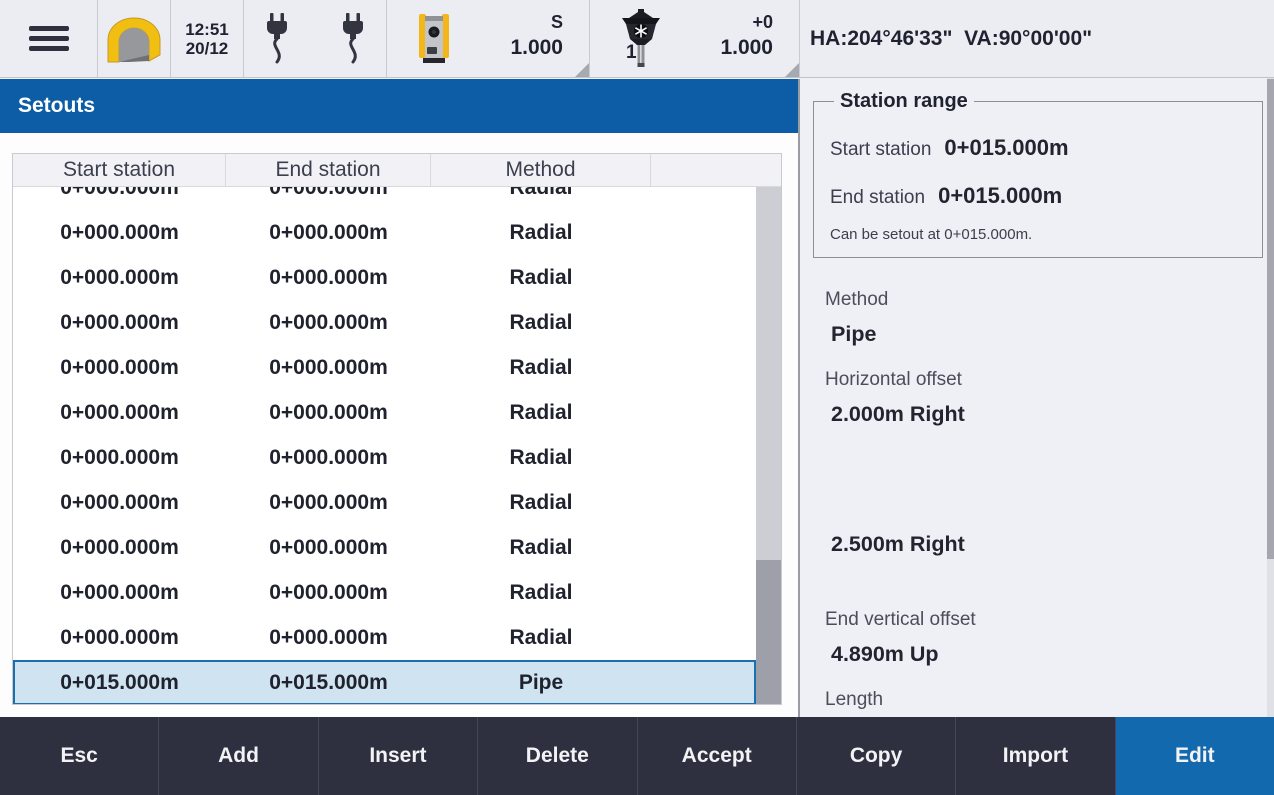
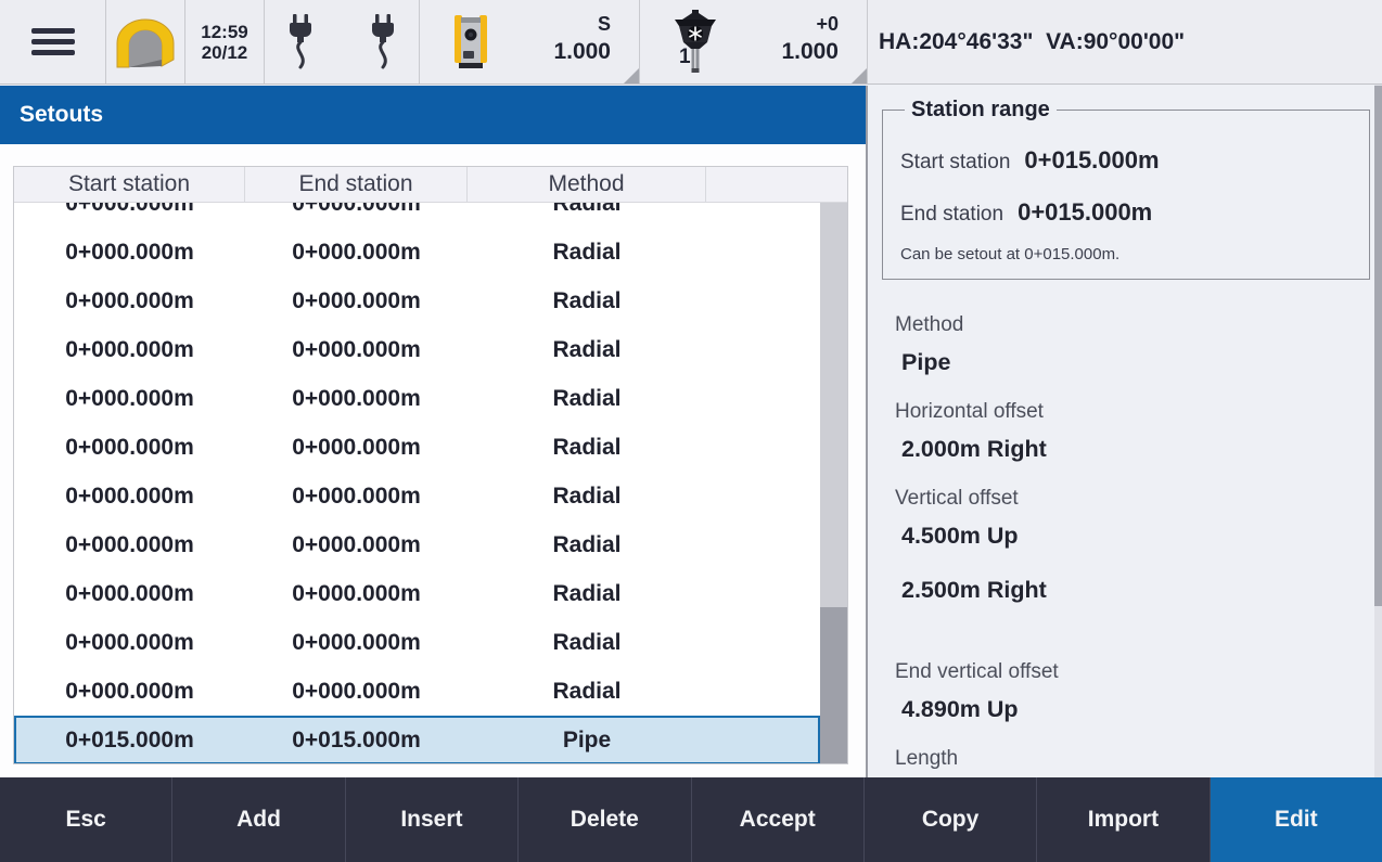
- 12:51
+ 12:59
  20/12
  S
  1.000
  1
  +0
  1.000
  HA:204°46'33" VA:90°00'00"
  Setouts
  Start station
  End station
  Method
  0+000.000m
  0+000.000m
  Radial
  0+000.000m
  0+000.000m
  Radial
  0+000.000m
  0+000.000m
  Radial
  0+000.000m
  0+000.000m
  Radial
  0+000.000m
  0+000.000m
  Radial
  0+000.000m
  0+000.000m
  Radial
  0+000.000m
  0+000.000m
  Radial
  0+000.000m
  0+000.000m
  Radial
  0+000.000m
  0+000.000m
  Radial
  0+000.000m
  0+000.000m
  Radial
  0+000.000m
  0+000.000m
  Radial
  0+015.000m
  0+015.000m
  Pipe
  Station range
  Start station
  0+015.000m
  End station
  0+015.000m
  Can be setout at 0+015.000m.
  Method
  Pipe
  Horizontal offset
  2.000m Right
+ Vertical offset
+ 4.500m Up
  2.500m Right
  End vertical offset
  4.890m Up
  Length
  Esc
  Add
  Insert
  Delete
  Accept
  Copy
  Import
  Edit
